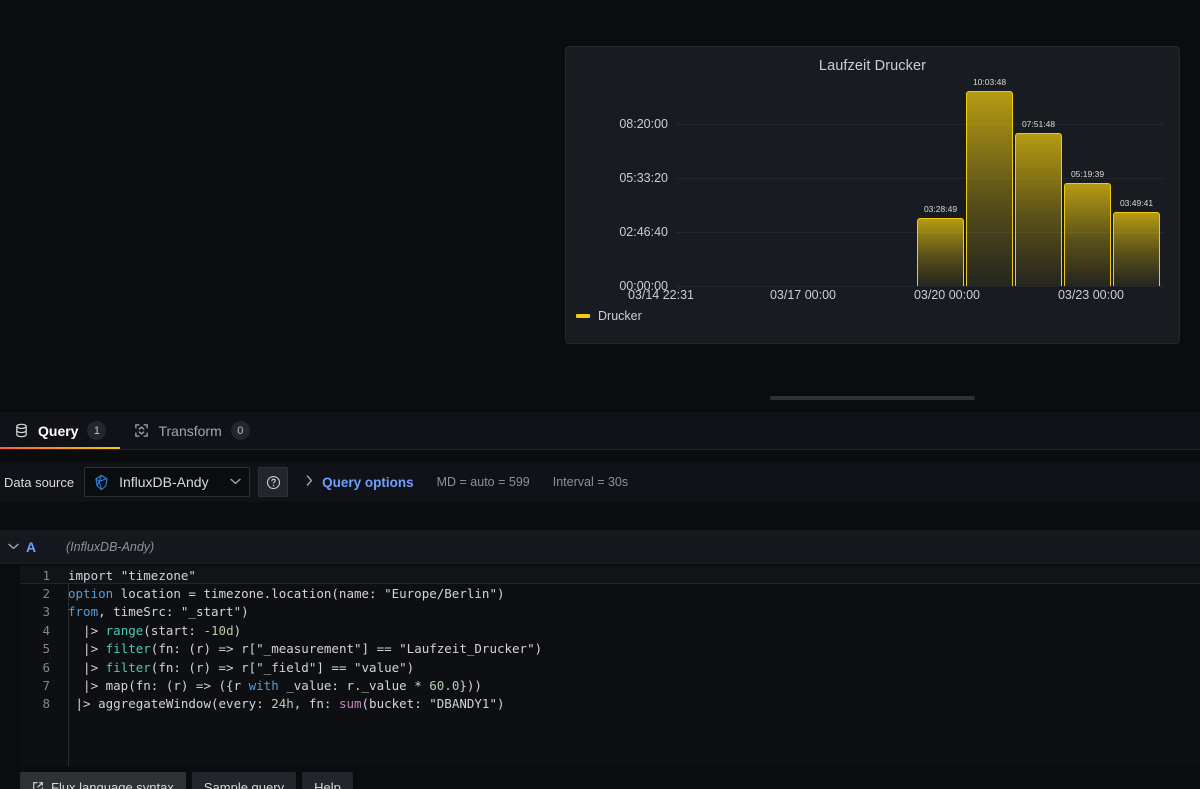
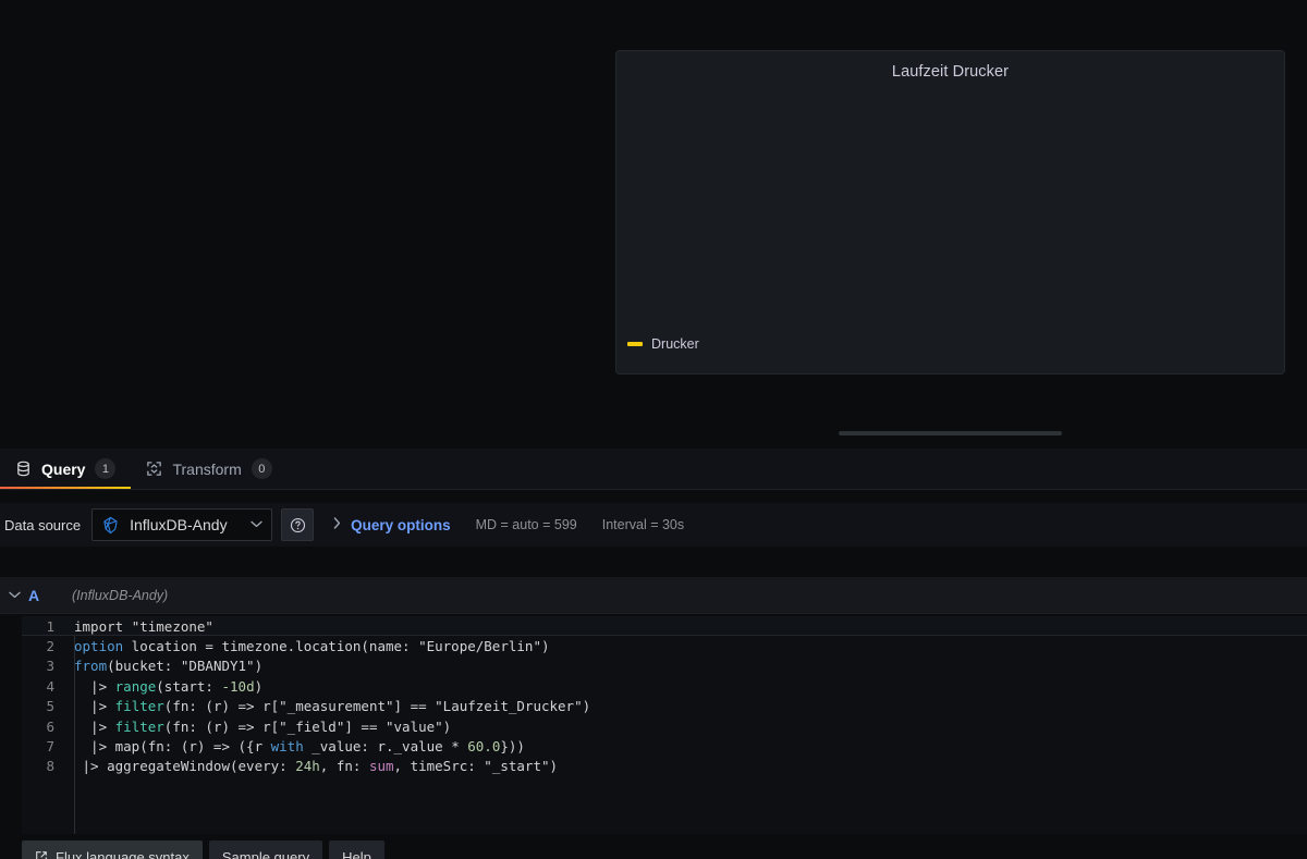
  Laufzeit Drucker
- 00:00:00
- 02:46:40
- 05:33:20
- 08:20:00
- 03:28:49
- 10:03:48
- 07:51:48
- 05:19:39
- 03:49:41
- 03/14 22:31
- 03/17 00:00
- 03/20 00:00
- 03/23 00:00
  Drucker
  Query
  1
  Transform
  0
  Data source
  InfluxDB-Andy
  Query options
  MD = auto = 599
  Interval = 30s
  A
  (InfluxDB-Andy)
  1
  import "timezone"
  2
  option location = timezone.location(name: "Europe/Berlin")
  3
- from, timeSrc: "_start")
+ from(bucket: "DBANDY1")
  4
  |> range(start: -10d)
  5
  |> filter(fn: (r) => r["_measurement"] == "Laufzeit_Drucker")
  6
  |> filter(fn: (r) => r["_field"] == "value")
  7
  |> map(fn: (r) => ({r with _value: r._value * 60.0}))
  8
- |> aggregateWindow(every: 24h, fn: sum(bucket: "DBANDY1")
+ |> aggregateWindow(every: 24h, fn: sum, timeSrc: "_start")
  Flux language syntax
  Sample query
  Help
